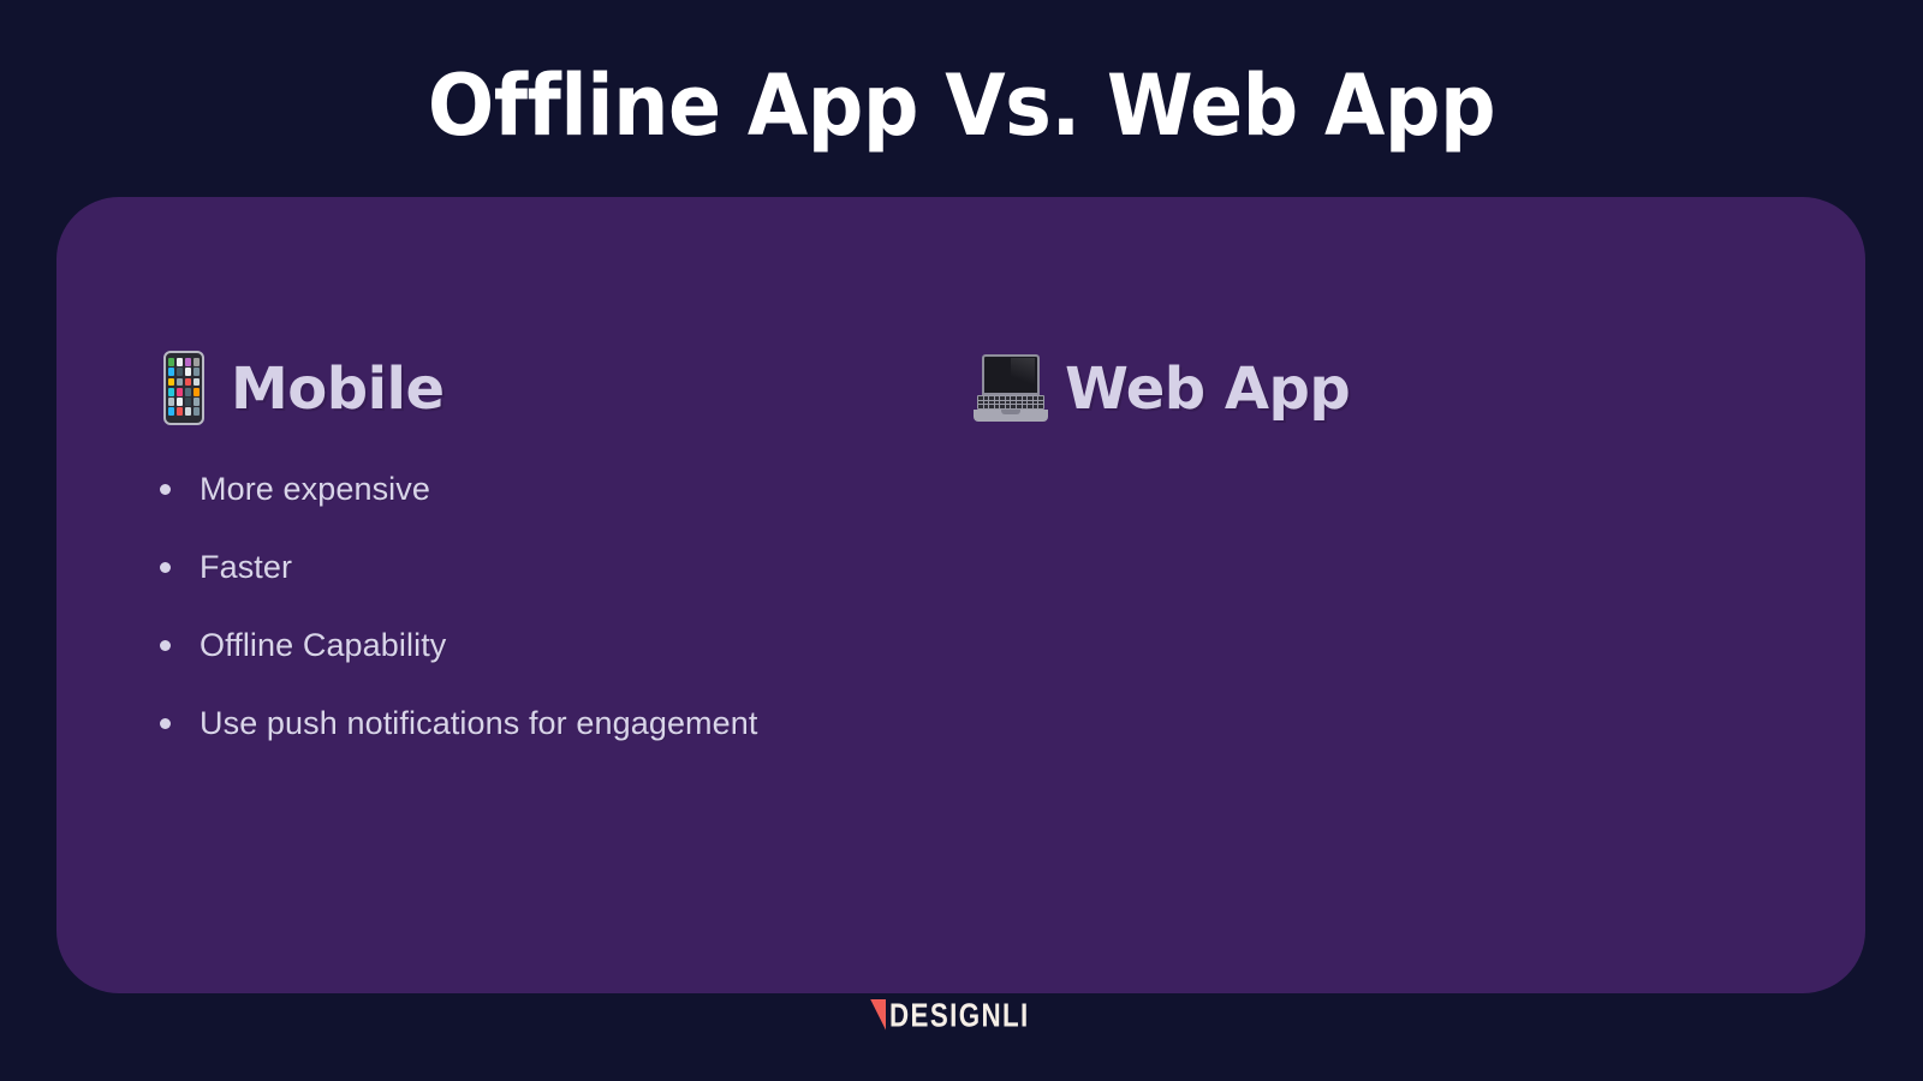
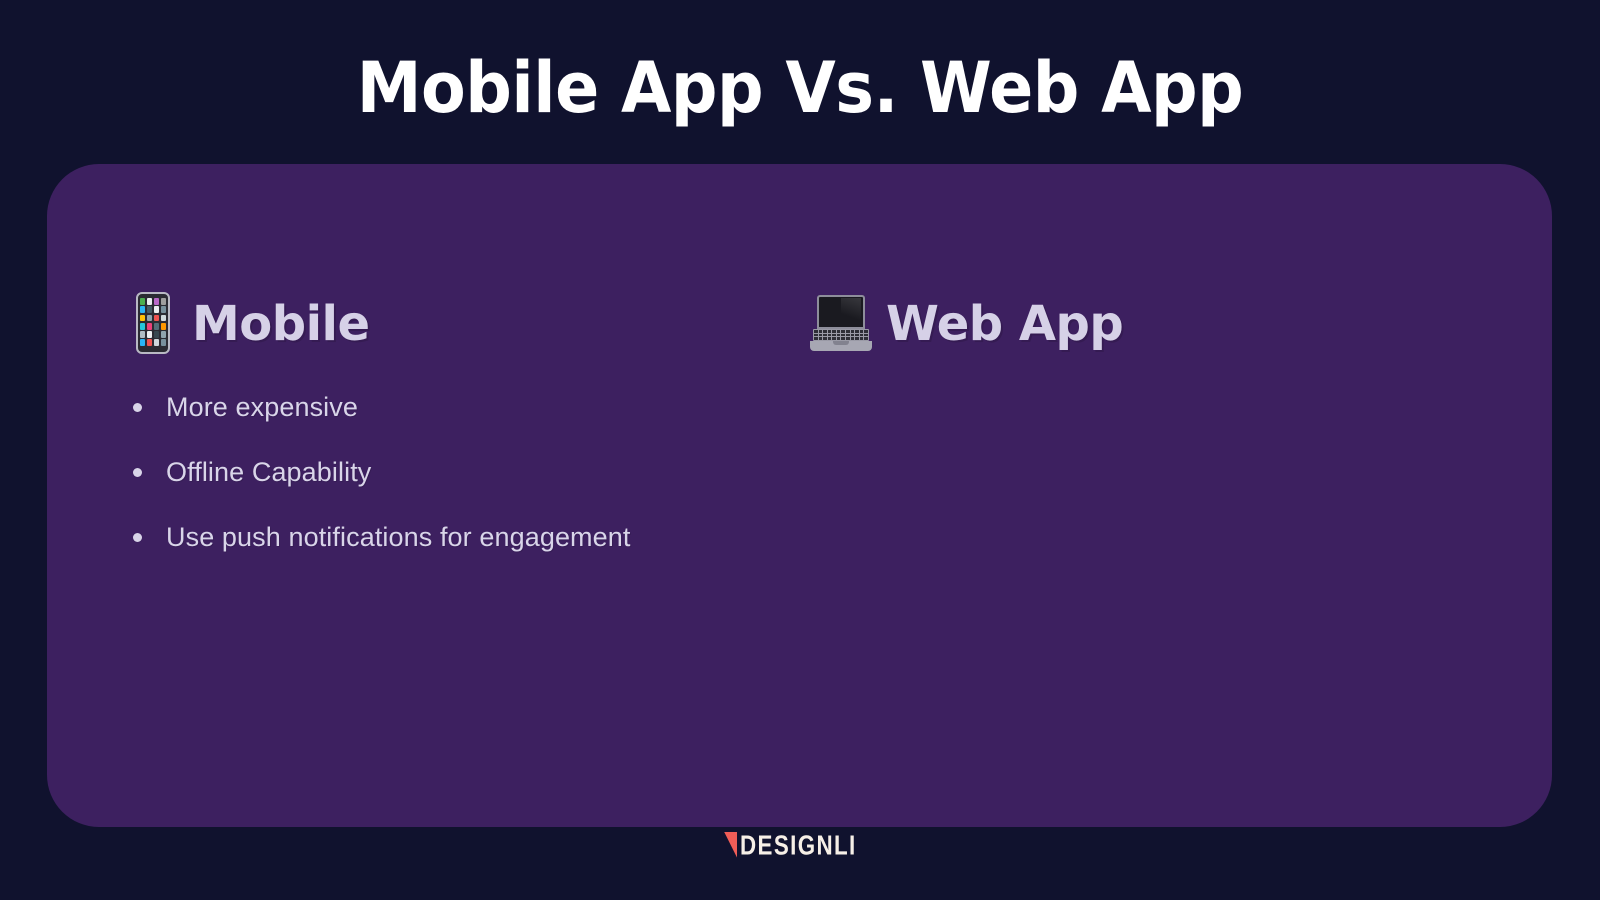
- Offline App Vs. Web App
+ Mobile App Vs. Web App
  Mobile
  More expensive
- Faster
  Offline Capability
  Use push notifications for engagement
  Web App
  DESIGNLI
